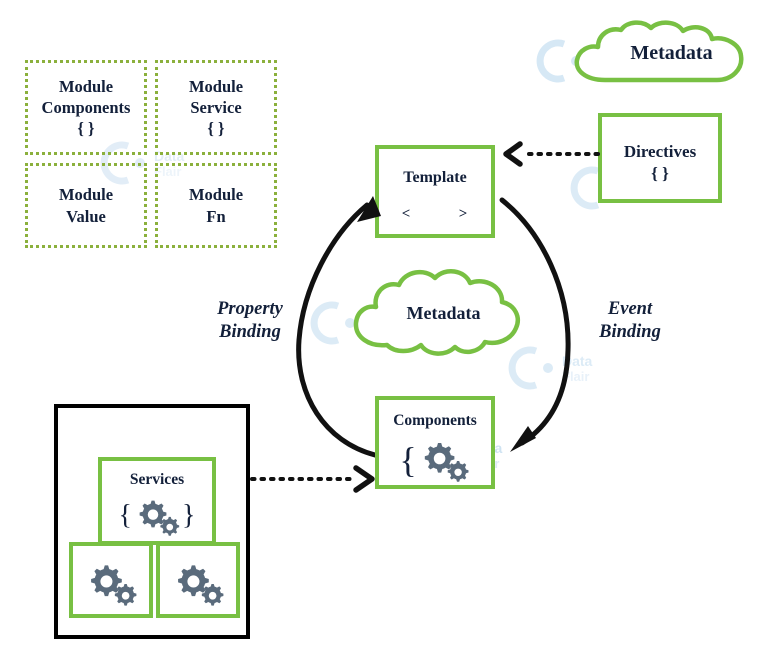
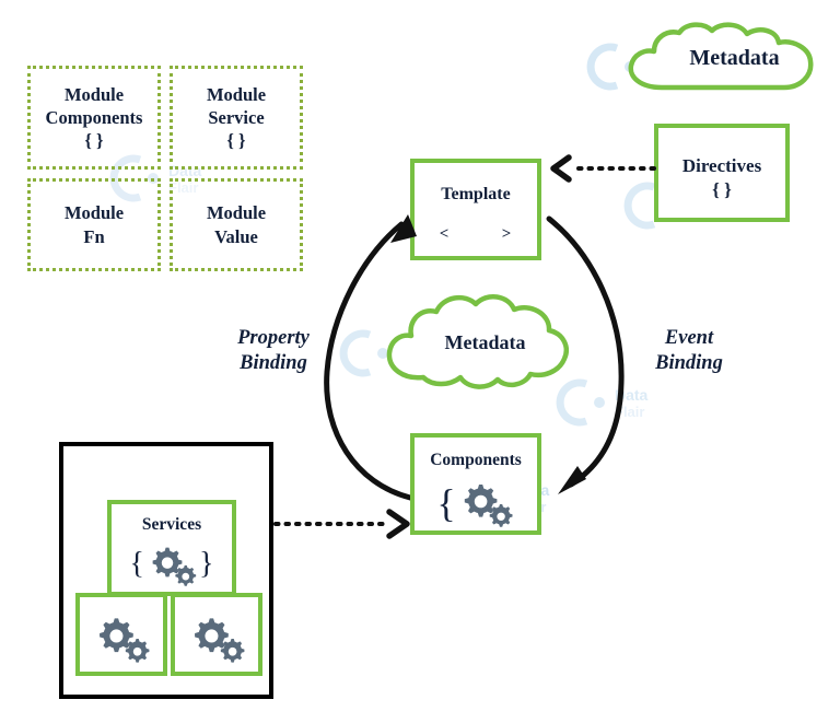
  Data
  Flair
  ata
  Module
  Components
  { }
  Module
  Service
  { }
  Module
- Value
+ Fn
  Module
- Fn
+ Value
  Metadata
  Directives
  { }
  Template
  < >
  Metadata
  Property
  Binding
  Event
  Binding
  Components
  {
  Services
  {
  }
